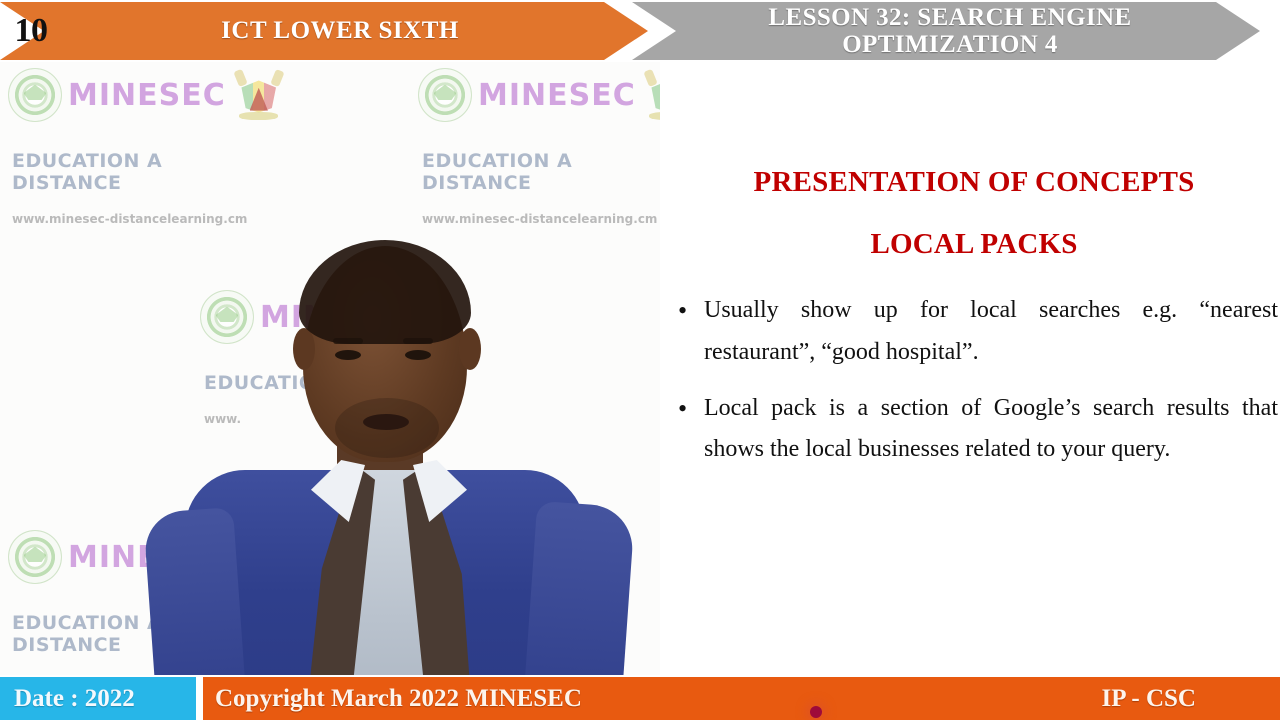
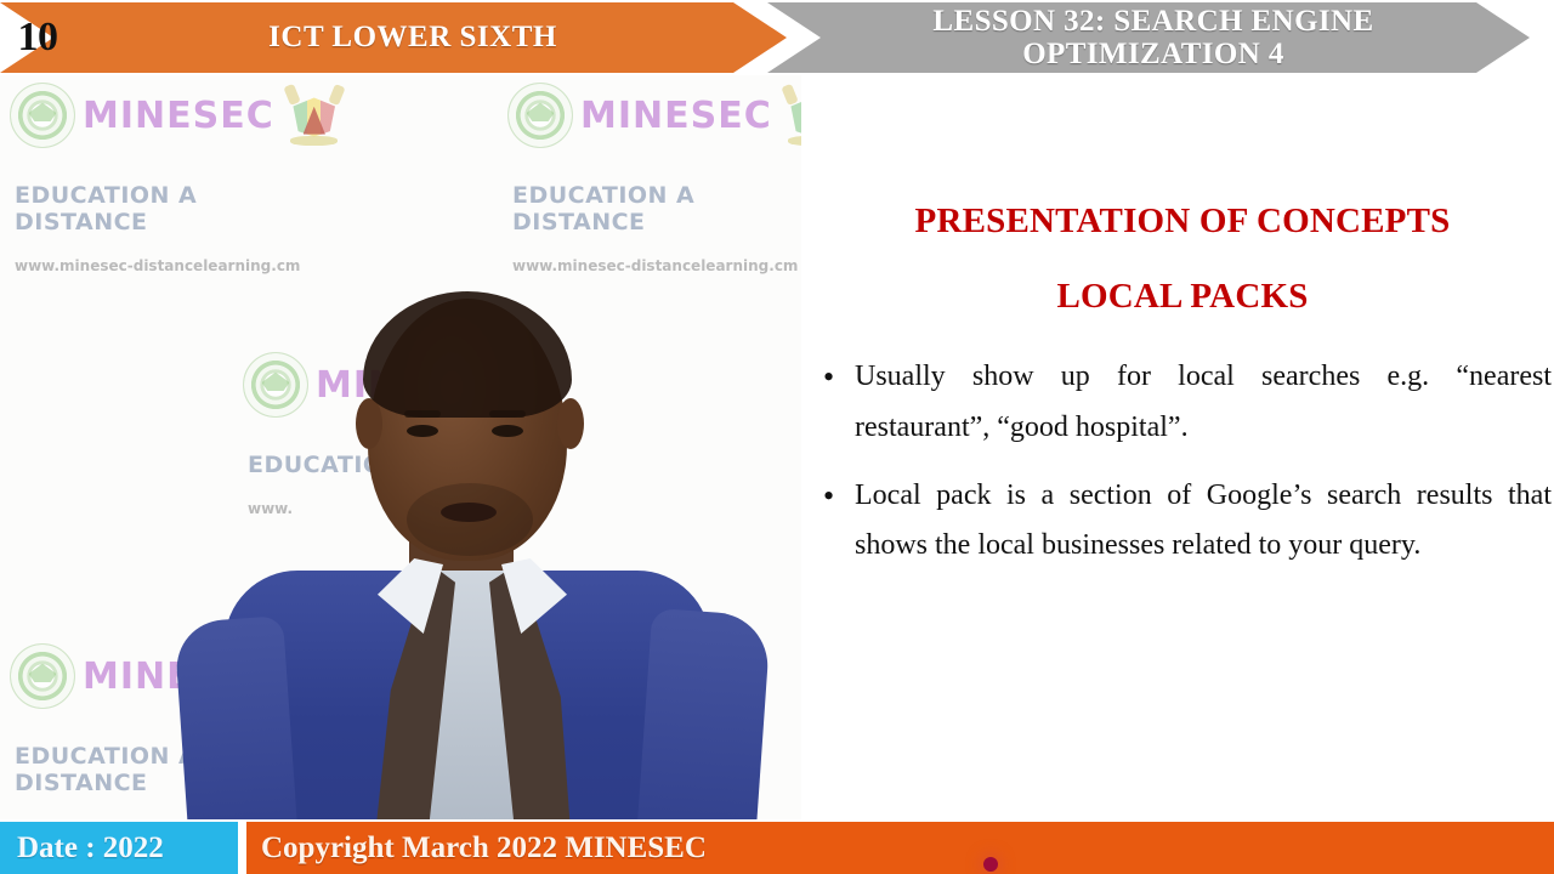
  10
  ICT LOWER SIXTH
  LESSON 32: SEARCH ENGINE
  OPTIMIZATION 4
  MINESEC
  EDUCATION A DISTANCE
  www.minesec-distancelearning.cm
  MINESEC
  EDUCATION A DISTANCE
  www.minesec-distancelearning.cm
  EDUCATI
  www.
  EDUCATION DISTANCE
  PRESENTATION OF CONCEPTS
  LOCAL PACKS
  •
  Usually show up for local searches e.g. “nearest restaurant”, “good hospital”.
  •
  Local pack is a section of Google’s search results that shows the local businesses related to your query.
  Date : 2022
  Copyright March 2022 MINESEC
- IP - CSC
